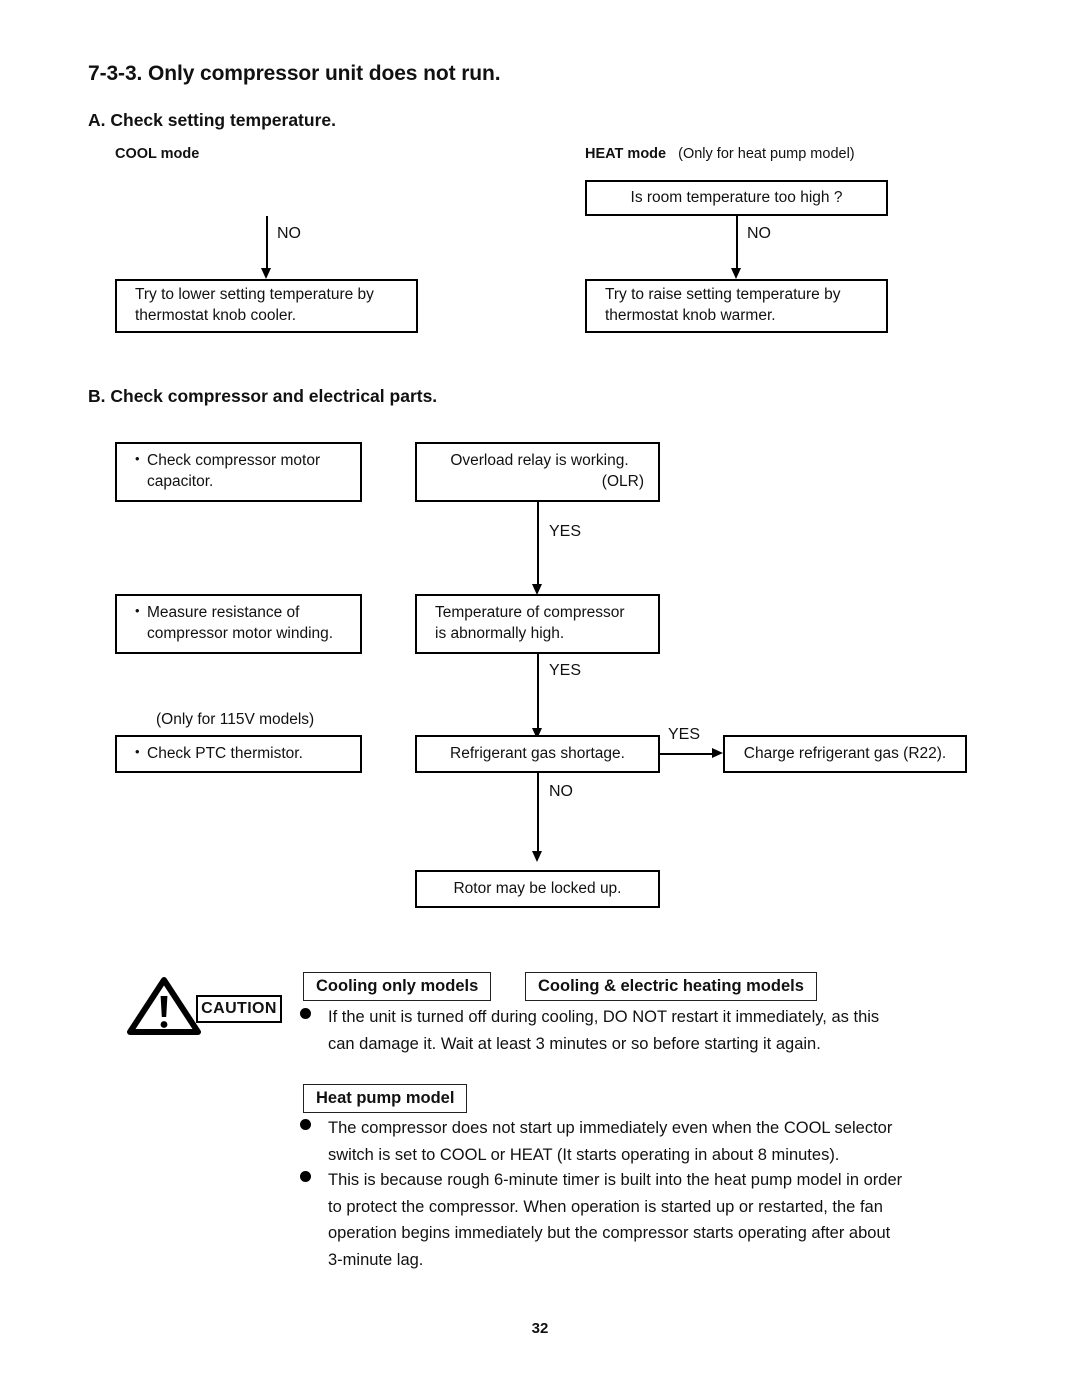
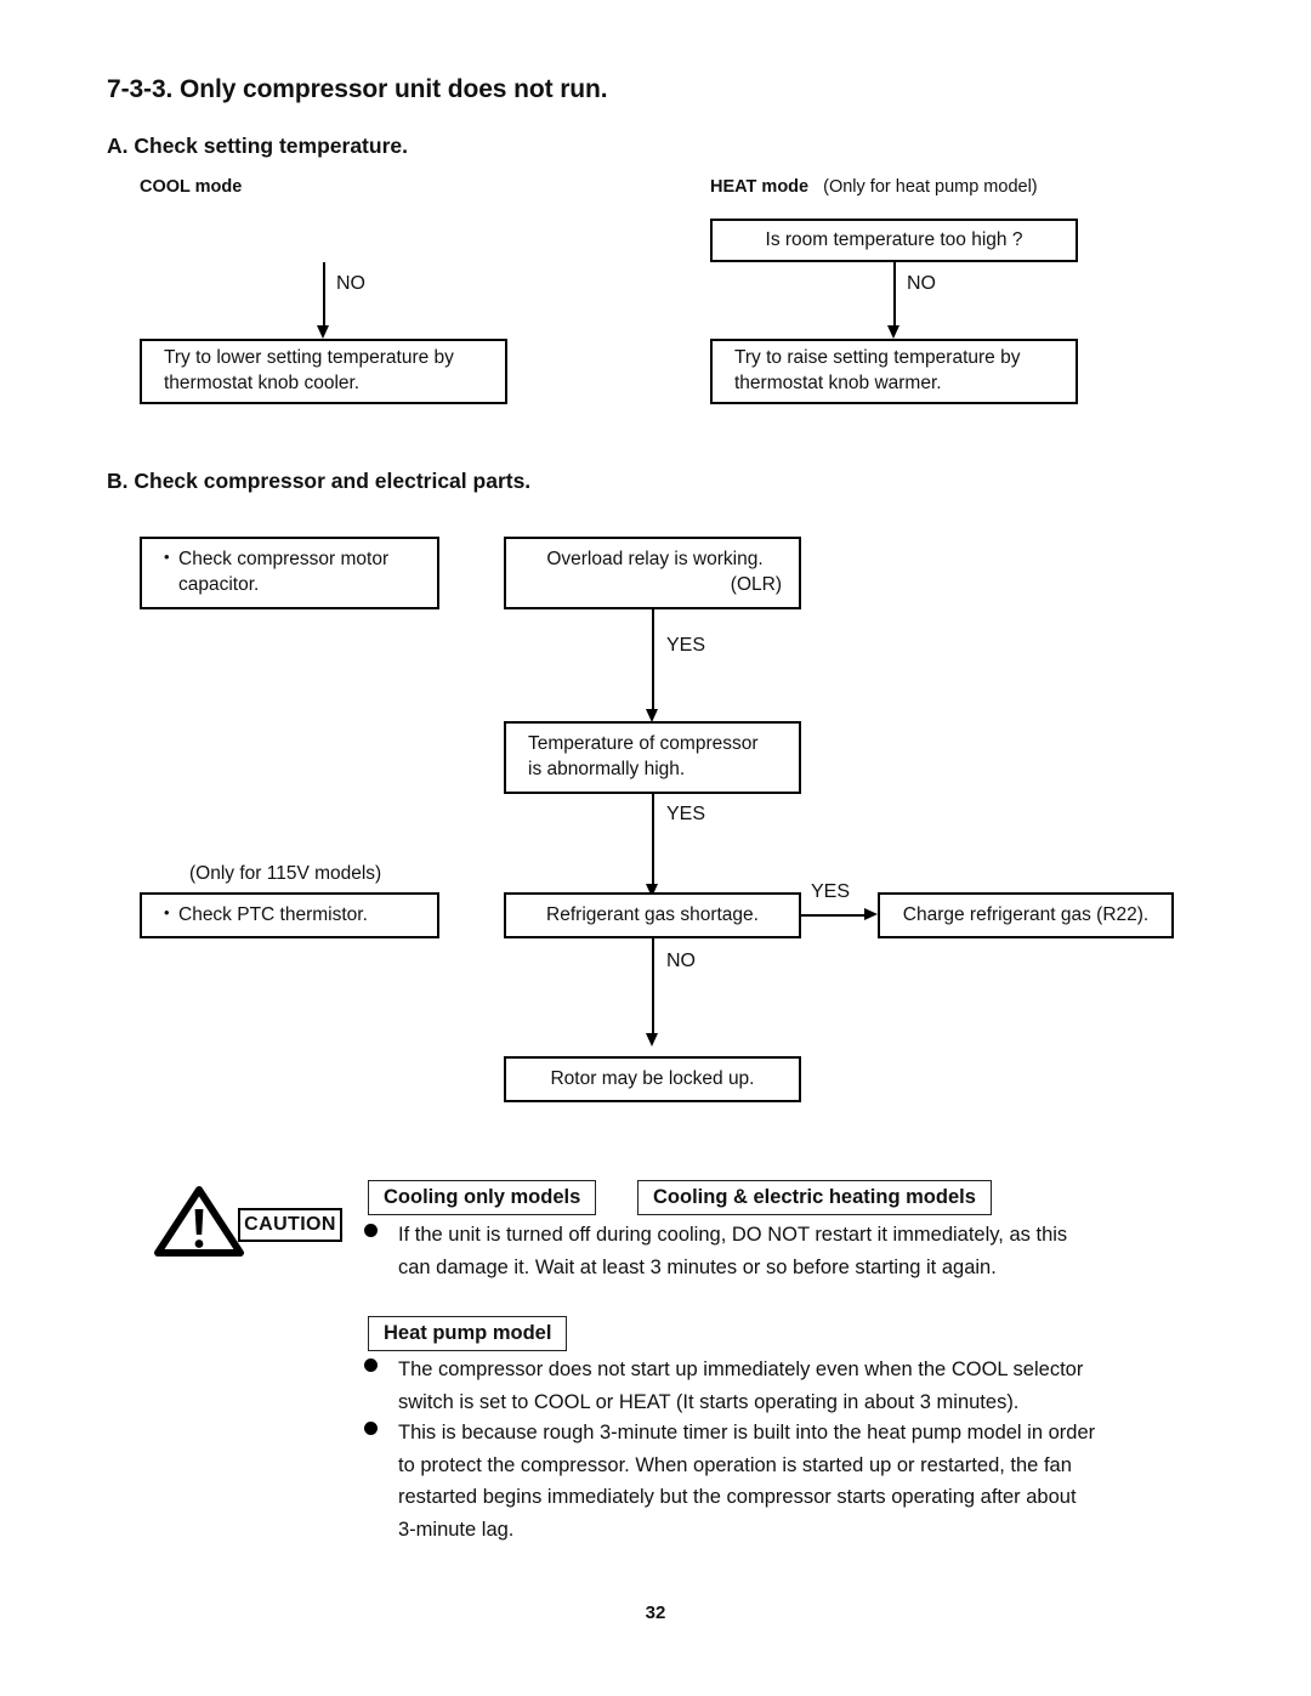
  7-3-3. Only compressor unit does not run.
  A. Check setting temperature.
  COOL mode
  NO
  Try to lower setting temperature by
  thermostat knob cooler.
  HEAT mode (Only for heat pump model)
  Is room temperature too high ?
  NO
  Try to raise setting temperature by
  thermostat knob warmer.
  B. Check compressor and electrical parts.
  Check compressor motor
  capacitor.
- Measure resistance of
- compressor motor winding.
  (Only for 115V models)
  Check PTC thermistor.
  Overload relay is working.
  (OLR)
  YES
  Temperature of compressor
  is abnormally high.
  YES
  Refrigerant gas shortage.
  YES
  Charge refrigerant gas (R22).
  NO
  Rotor may be locked up.
  CAUTION
  Cooling only models
  Cooling & electric heating models
  If the unit is turned off during cooling, DO NOT restart it immediately, as this
  can damage it. Wait at least 3 minutes or so before starting it again.
  Heat pump model
  The compressor does not start up immediately even when the COOL selector
- switch is set to COOL or HEAT (It starts operating in about 8 minutes).
+ switch is set to COOL or HEAT (It starts operating in about 3 minutes).
- This is because rough 6-minute timer is built into the heat pump model in order
+ This is because rough 3-minute timer is built into the heat pump model in order
  to protect the compressor. When operation is started up or restarted, the fan
- operation begins immediately but the compressor starts operating after about
+ restarted begins immediately but the compressor starts operating after about
  3-minute lag.
  32
